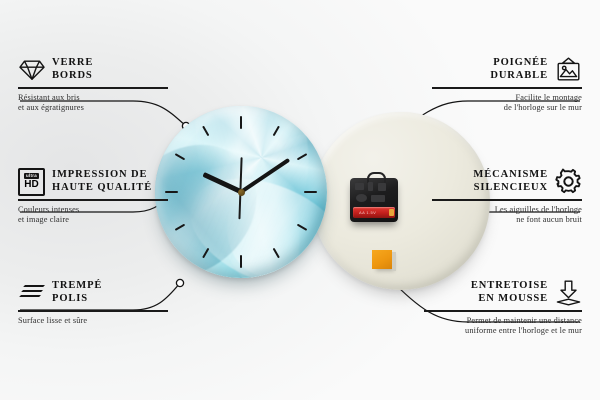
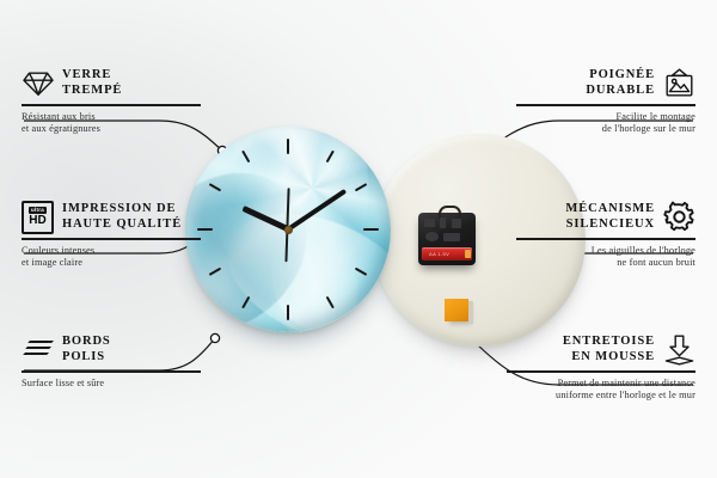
  VERRE
- BORDS
+ TREMPÉ
  Résistant aux bris
  et aux égratignures
  HD
  IMPRESSION DE
  HAUTE QUALITÉ
  Couleurs intenses
  et image claire
- TREMPÉ
+ BORDS
  POLIS
  Surface lisse et sûre
  POIGNÉE
  DURABLE
  Facilite le montage
  de l'horloge sur le mur
  MÉCANISME
  SILENCIEUX
  Les aiguilles de l'horloge
  ne font aucun bruit
  ENTRETOISE
  EN MOUSSE
  Permet de maintenir une distance
  uniforme entre l'horloge et le mur
